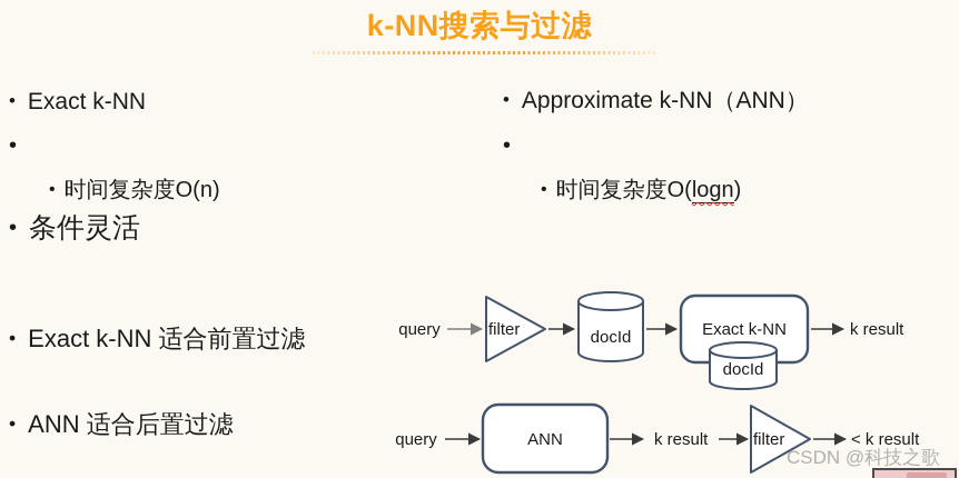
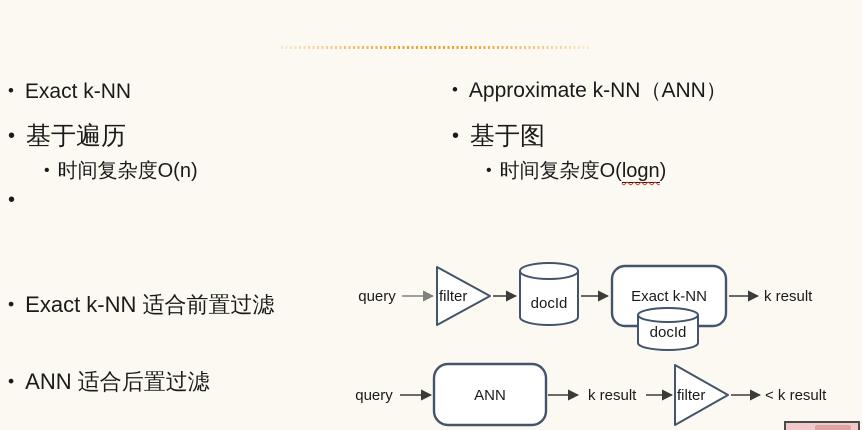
- k-NN搜索与过滤
  •
  Exact k-NN
  •
+ 基于遍历
  •
  时间复杂度O(n)
  •
- 条件灵活
  •
  Approximate k-NN（ANN）
  •
+ 基于图
  •
  时间复杂度O(logn)
  •
  Exact k-NN 适合前置过滤
  •
  ANN 适合后置过滤
  query
  filter
  docId
  Exact k-NN
  docId
  k result
  query
  ANN
  k result
  filter
  < k result
- CSDN @科技之歌
